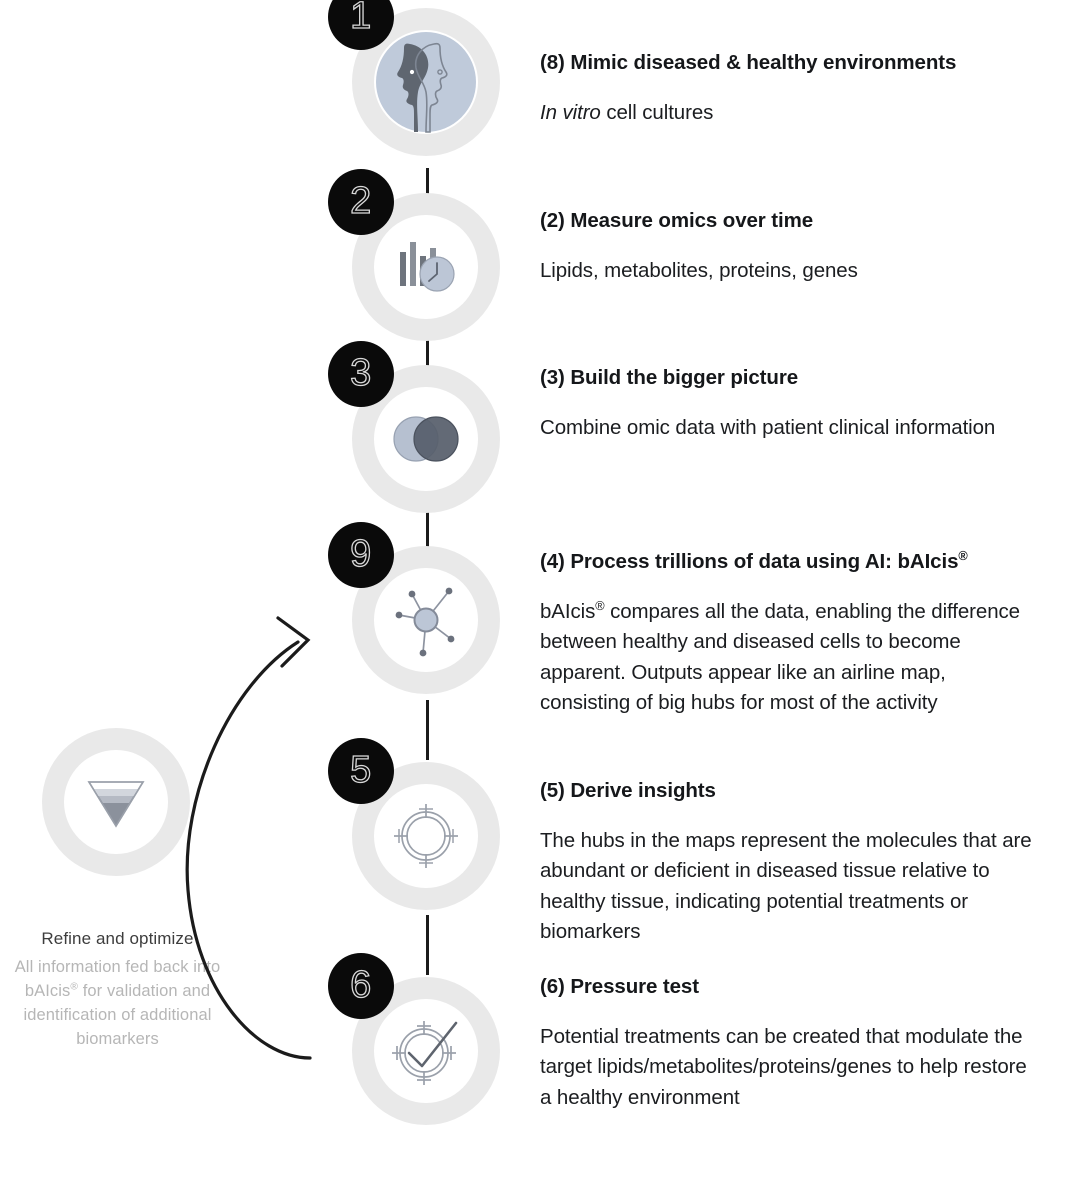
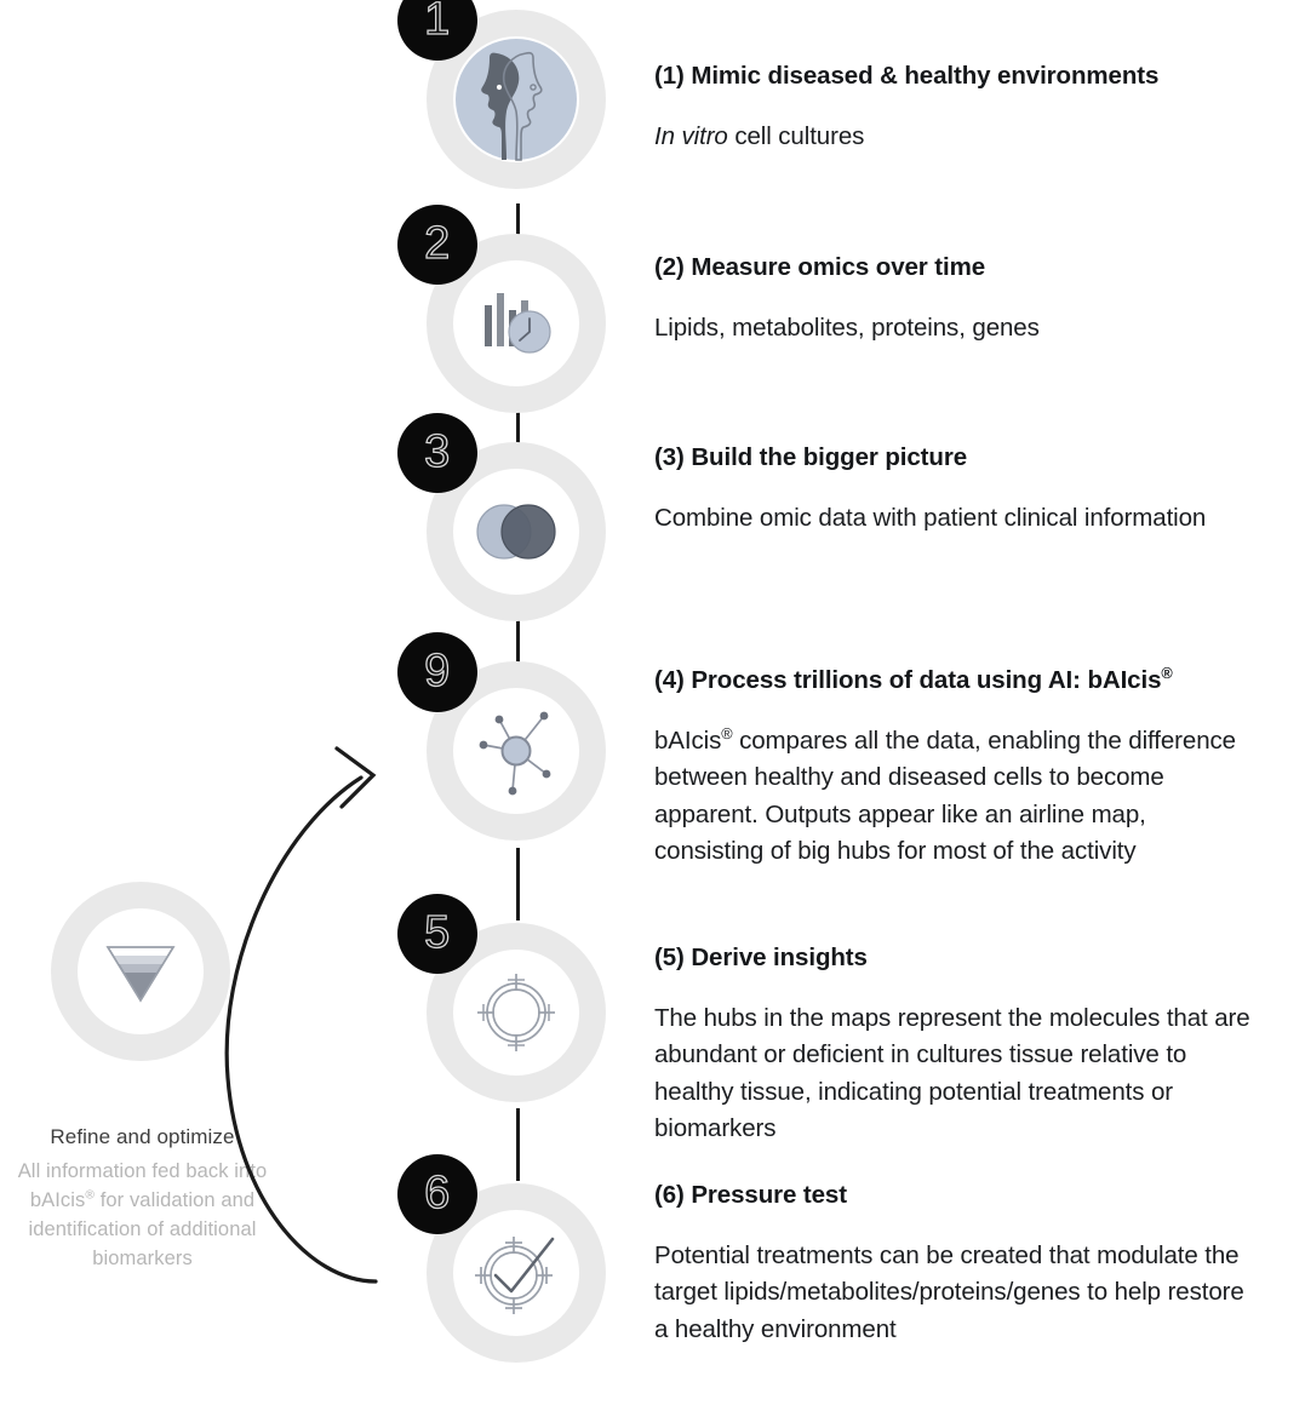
  1
- (8) Mimic diseased & healthy environments
+ (1) Mimic diseased & healthy environments
  In vitro cell cultures
  2
  (2) Measure omics over time
  Lipids, metabolites, proteins, genes
  3
  (3) Build the bigger picture
  Combine omic data with patient clinical information
  9
  (4) Process trillions of data using AI: bAIcis®
  bAIcis® compares all the data, enabling the difference between healthy and diseased cells to become apparent. Outputs appear like an airline map, consisting of big hubs for most of the activity
  5
  (5) Derive insights
- The hubs in the maps represent the molecules that are abundant or deficient in diseased tissue relative to healthy tissue, indicating potential treatments or biomarkers
+ The hubs in the maps represent the molecules that are abundant or deficient in cultures tissue relative to healthy tissue, indicating potential treatments or biomarkers
  6
  (6) Pressure test
  Potential treatments can be created that modulate the target lipids/metabolites/proteins/genes to help restore a healthy environment
  Refine and optimize
  All information fed back into bAIcis® for validation and identification of additional biomarkers
